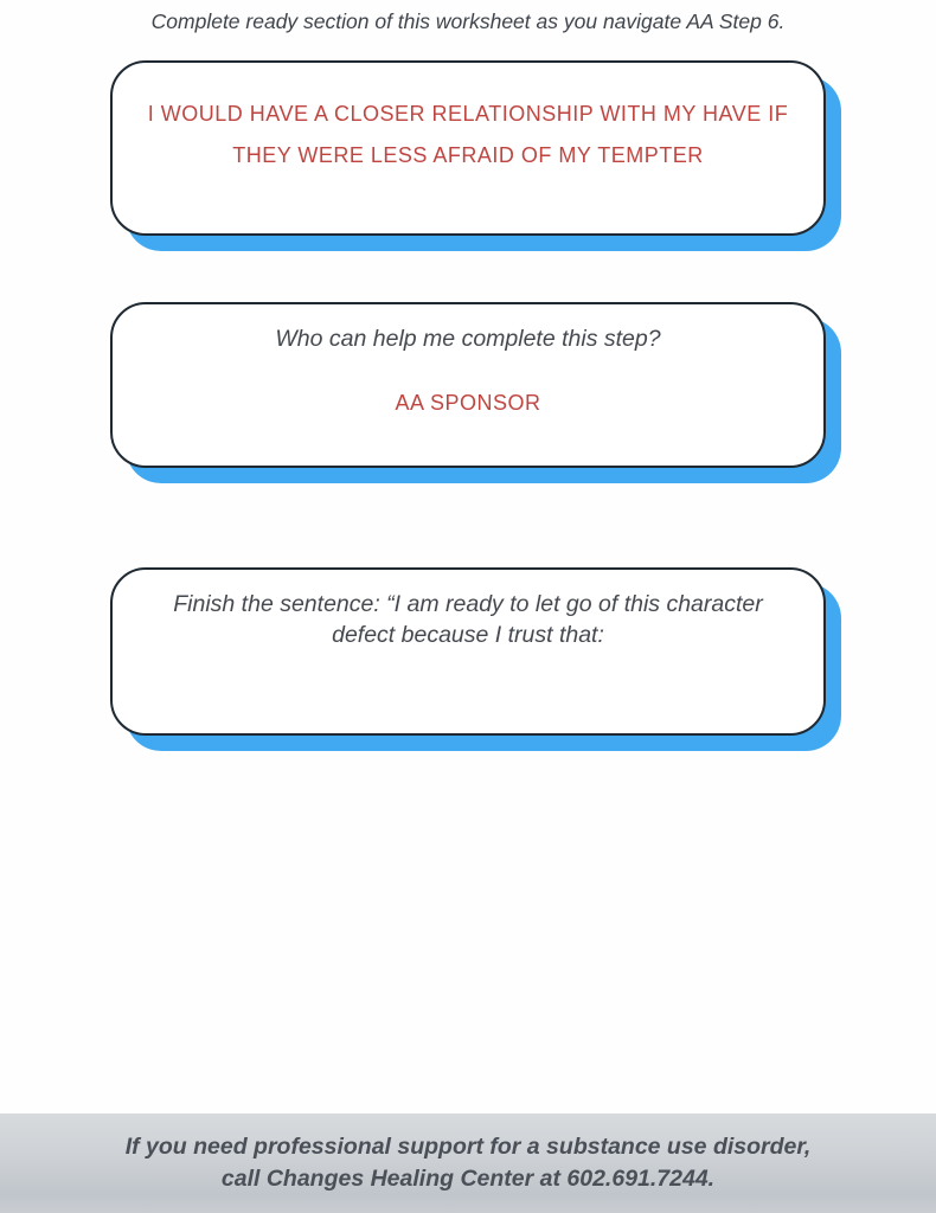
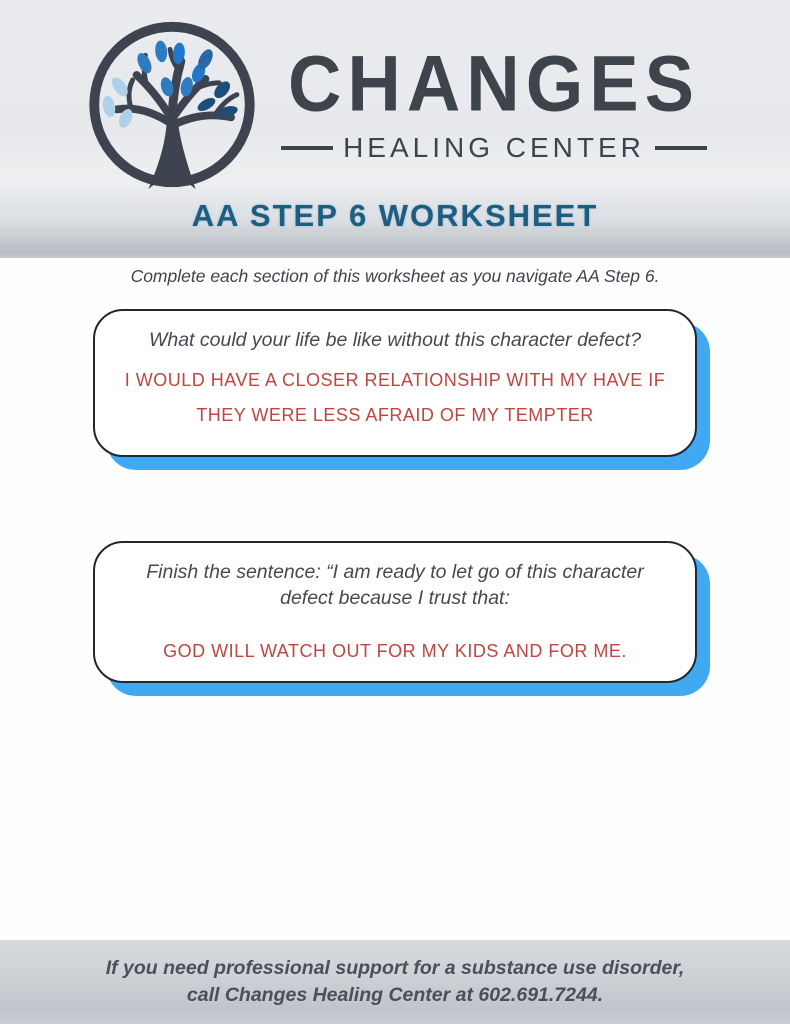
+ CHANGES
+ HEALING CENTER
+ AA STEP 6 WORKSHEET
- Complete ready section of this worksheet as you navigate AA Step 6.
+ Complete each section of this worksheet as you navigate AA Step 6.
+ What could your life be like without this character defect?
  I WOULD HAVE A CLOSER RELATIONSHIP WITH MY HAVE IF THEY WERE LESS AFRAID OF MY TEMPTER
- Who can help me complete this step?
- AA SPONSOR
  Finish the sentence: “I am ready to let go of this character defect because I trust that:
+ GOD WILL WATCH OUT FOR MY KIDS AND FOR ME.
  If you need professional support for a substance use disorder, call Changes Healing Center at 602.691.7244.
